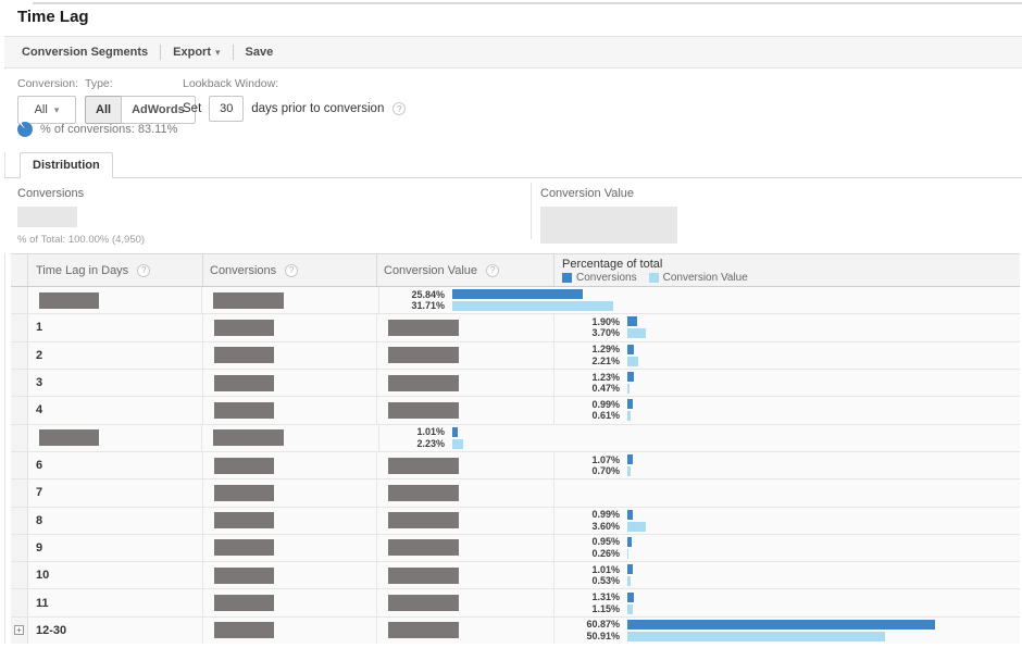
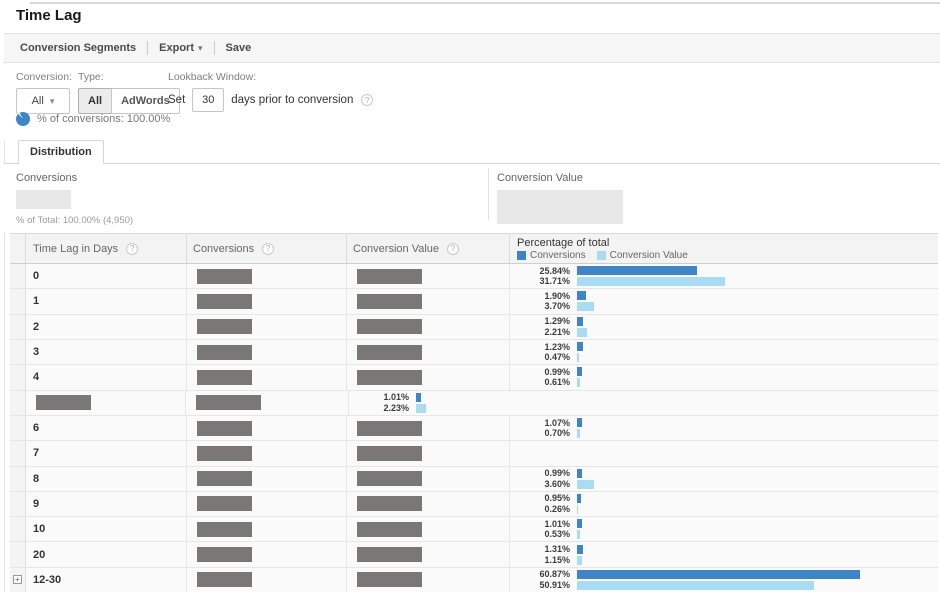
  Time Lag
  Conversion Segments
  Export
  ▾
  Save
  Conversion:
  All ▾
  Type:
  All
  AdWords
  Lookback Window:
  Set
  30
  days prior to conversion
  ?
- % of conversions: 83.11%
+ % of conversions: 100.00%
  Distribution
  Conversions
  % of Total: 100.00% (4,950)
  Conversion Value
  Time Lag in Days
  ?
  Conversions
  ?
  Conversion Value
  ?
  Percentage of total
  Conversions
  Conversion Value
+ 0
  25.84%
  31.71%
  1
  1.90%
  3.70%
  2
  1.29%
  2.21%
  3
  1.23%
  0.47%
  4
  0.99%
  0.61%
  1.01%
  2.23%
  6
  1.07%
  0.70%
  7
  8
  0.99%
  3.60%
  9
  0.95%
  0.26%
  10
  1.01%
  0.53%
- 11
+ 20
  1.31%
  1.15%
  +
  12-30
  60.87%
  50.91%
